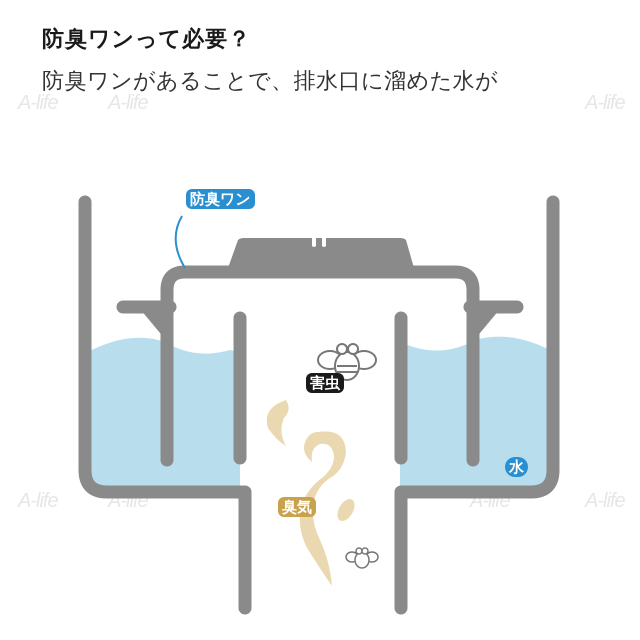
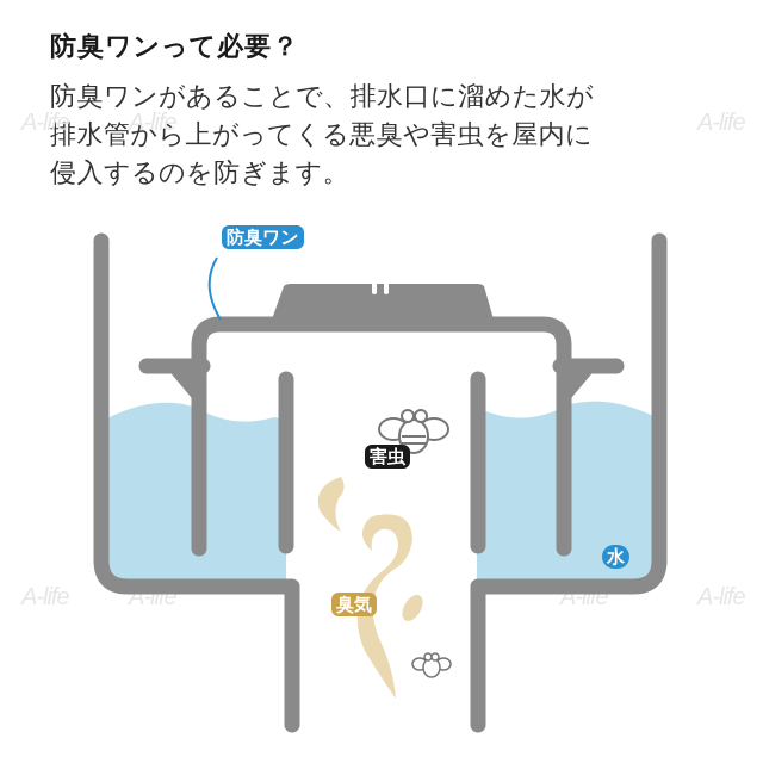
  防臭ワンって必要？
  防臭ワンがあることで、排水口に溜めた水が
+ 排水管から上がってくる悪臭や害虫を屋内に
+ 侵入するのを防ぎます。
  A-life
  A-life
  A-life
  A-life
  A-life
  A-life
  A-life
  防臭ワン
  害虫
  臭気
  水
